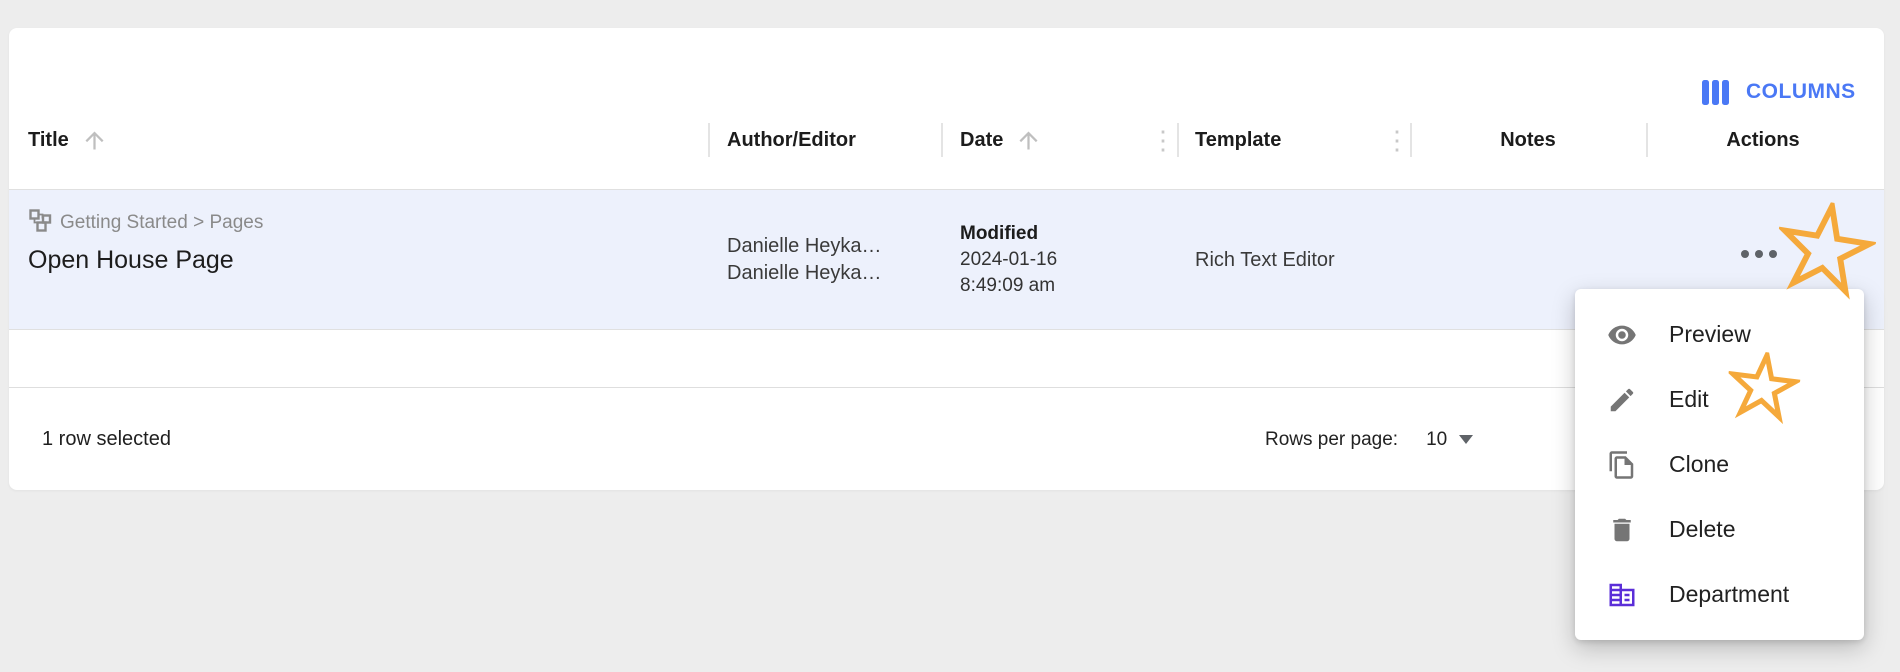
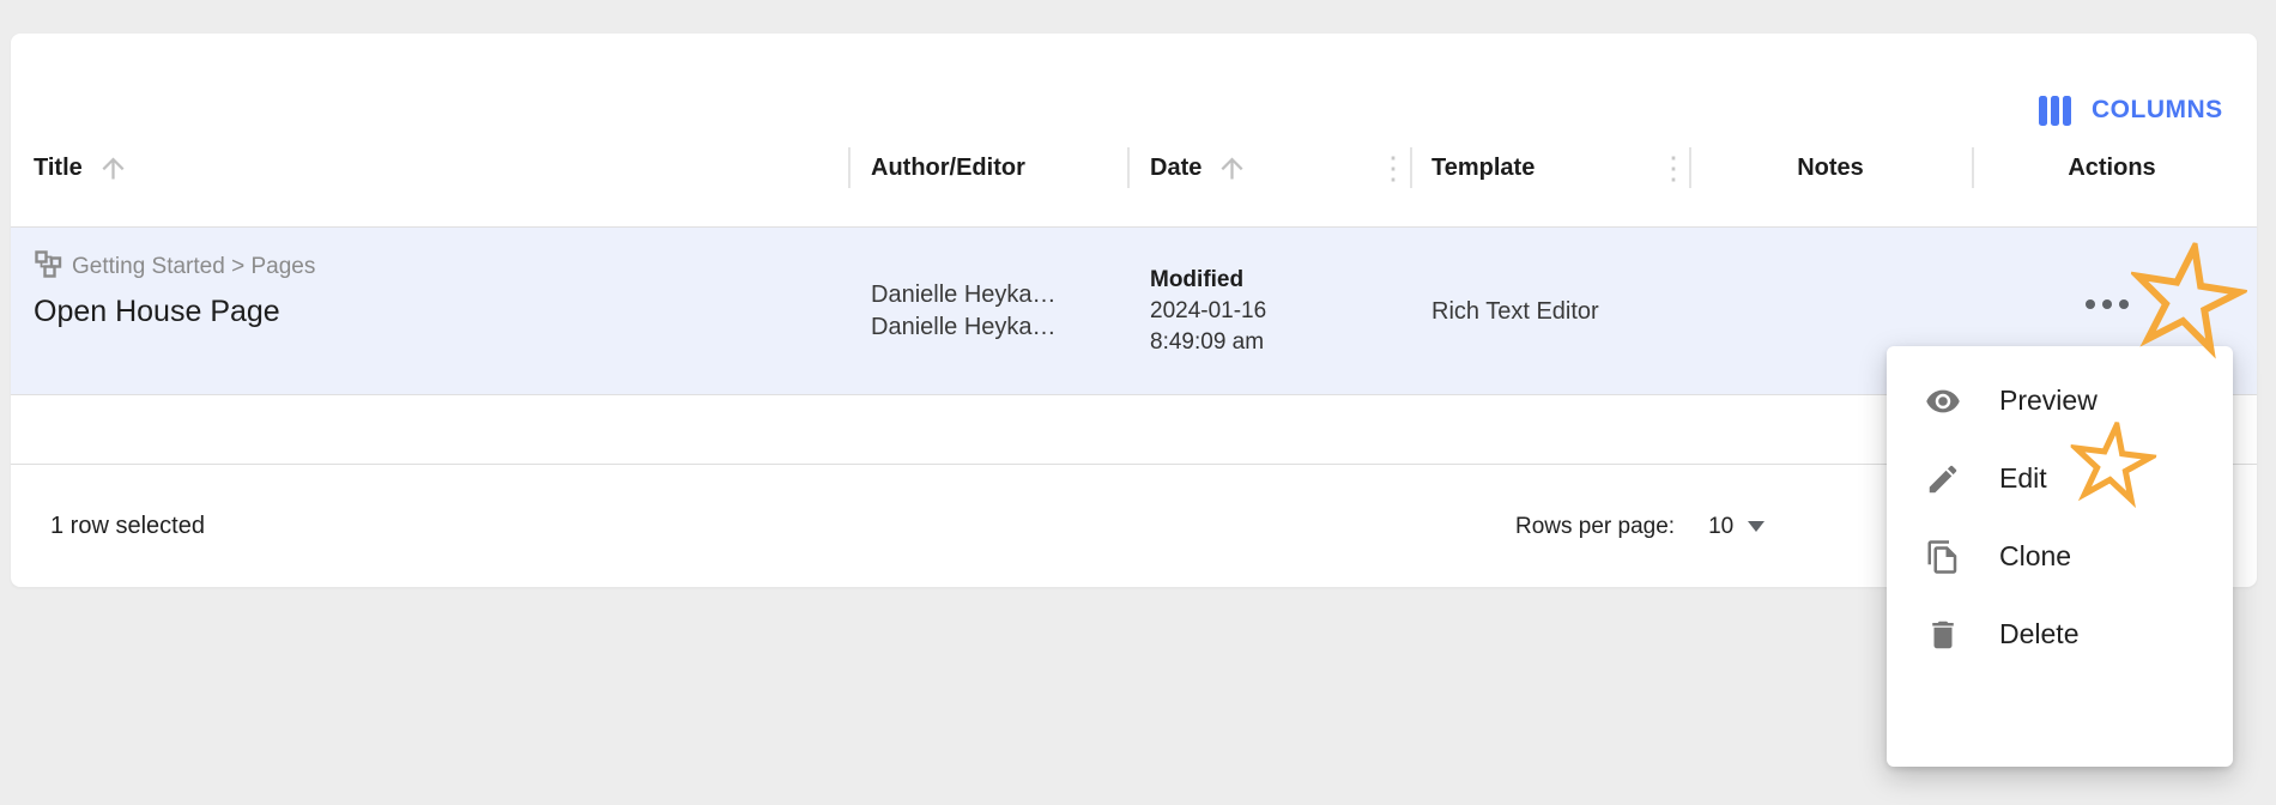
  COLUMNS
  Title
  Author/Editor
  Date
  ⋮
  Template
  ⋮
  Notes
  Actions
  Getting Started > Pages
  Open House Page
  Danielle Heyka…
  Danielle Heyka…
  Modified
  2024-01-16
  8:49:09 am
  Rich Text Editor
  1 row selected
  Rows per page:
  10
  Preview
  Edit
  Clone
  Delete
- Department
